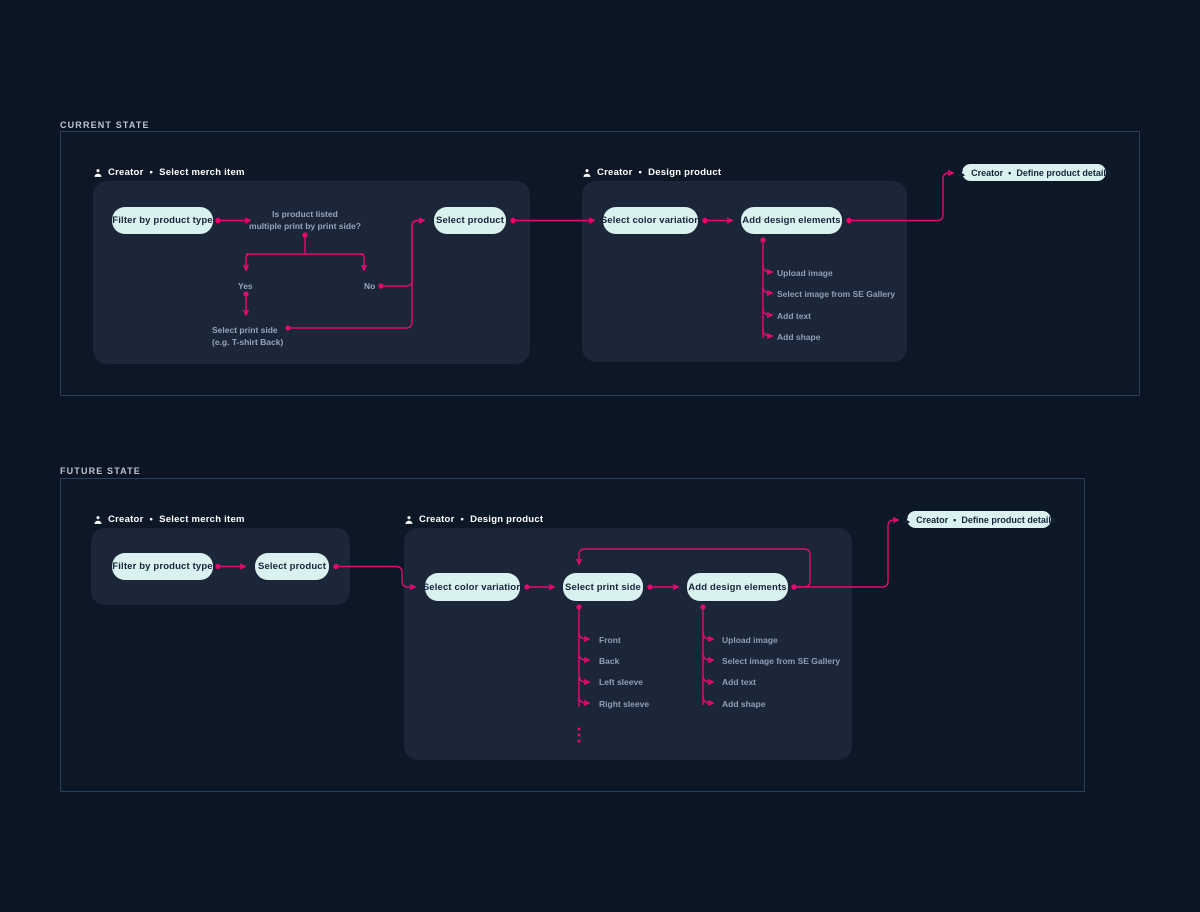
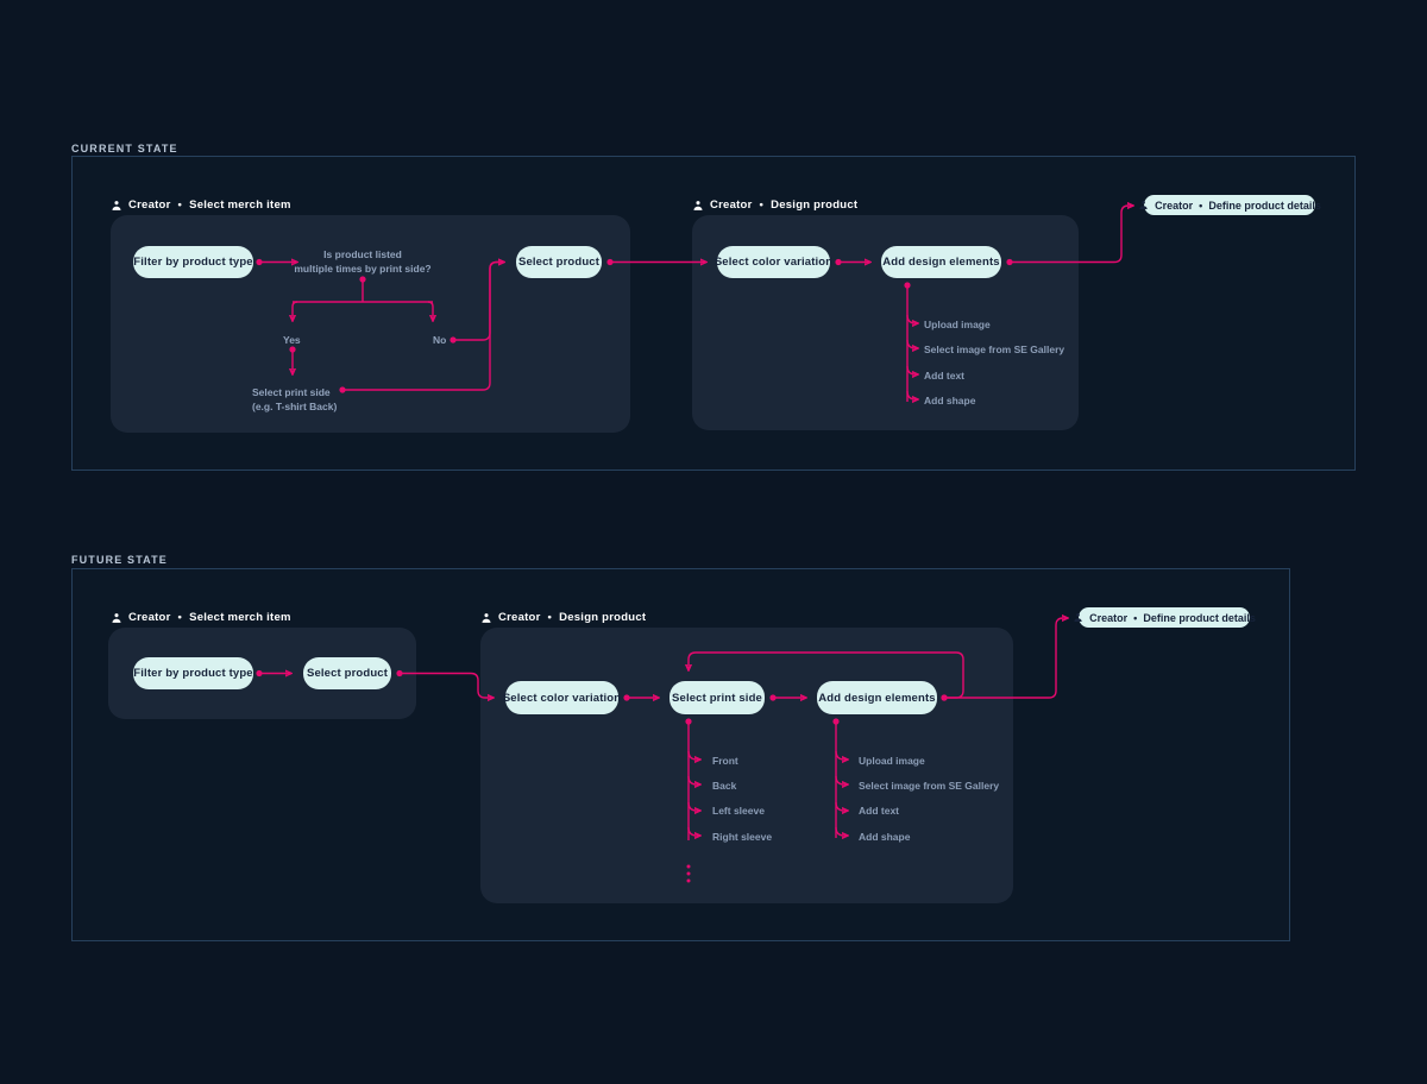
  CURRENT STATE
  Creator
  •
  Select merch item
  Creator
  •
  Design product
  Filter by product type
  Select product
  Select color variation
  Add design elements
  Is product listed
- multiple print by print side?
+ multiple times by print side?
  Yes
  No
  Select print side
  (e.g. T-shirt Back)
  Upload image
  Select image from SE Gallery
  Add text
  Add shape
  Creator
  •
  Define product details
  FUTURE STATE
  Creator
  •
  Select merch item
  Creator
  •
  Design product
  Filter by product type
  Select product
  Select color variation
  Select print side
  Add design elements
  Front
  Back
  Left sleeve
  Right sleeve
  Upload image
  Select image from SE Gallery
  Add text
  Add shape
  Creator
  •
  Define product details
